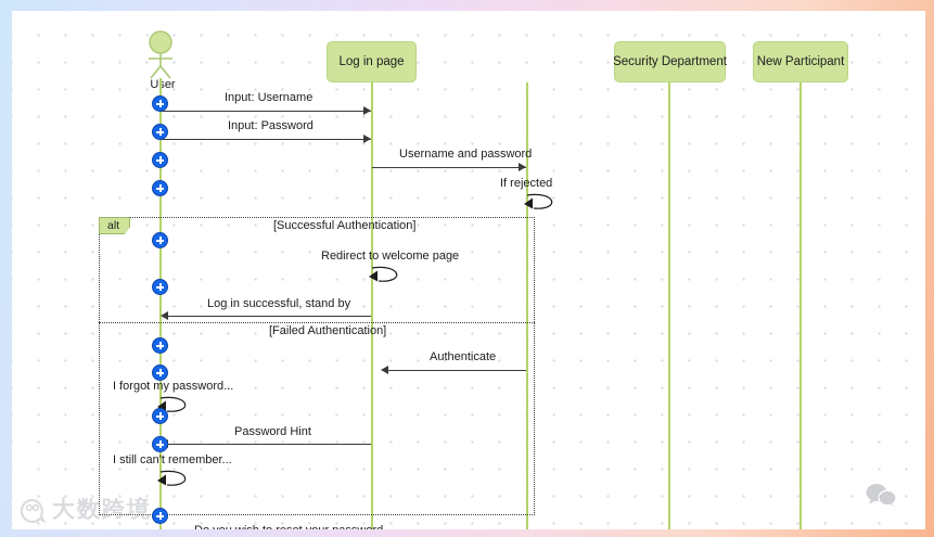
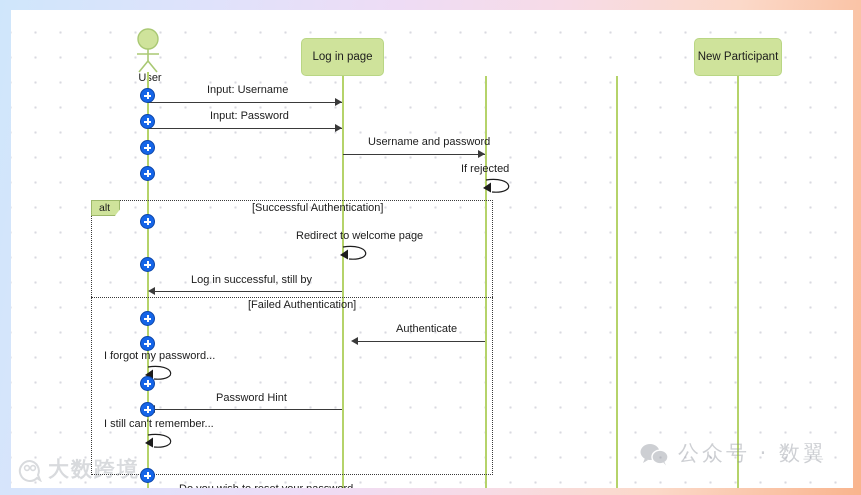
  User
  Log in page
- Security Department
  New Participant
  alt
  [Successful Authentication]
  [Failed Authentication]
  Input: Username
  Input: Password
  Username and password
  If rejected
  Redirect to welcome page
- Log in successful, stand by
+ Log in successful, still by
  Authenticate
  I forgot my password...
  Password Hint
  I still can't remember...
  大数跨境
+ 公众号 · 数翼
